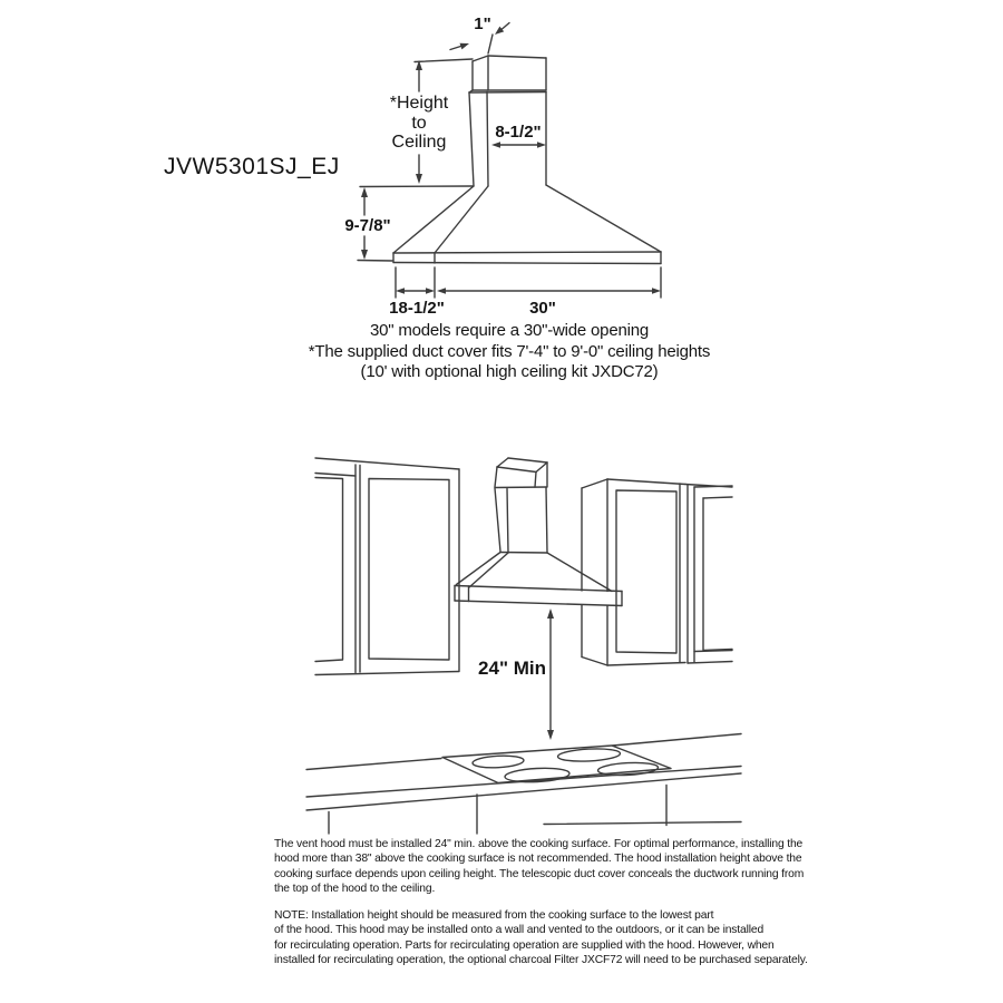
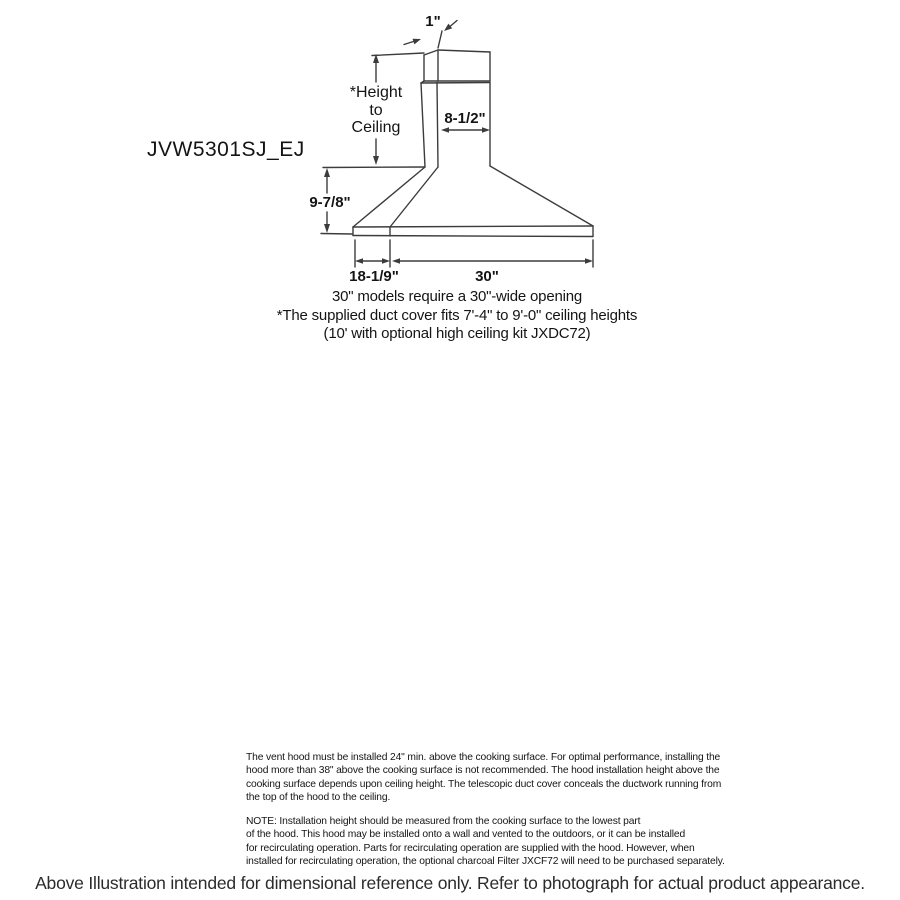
  JVW5301SJ_EJ
  1"
  8-1/2"
  *Height
  to
  Ceiling
  9-7/8"
- 18-1/2"
+ 18-1/9"
  30"
  30" models require a 30"-wide opening
  *The supplied duct cover fits 7'-4" to 9'-0" ceiling heights
  (10' with optional high ceiling kit JXDC72)
- 24" Min
  The vent hood must be installed 24" min. above the cooking surface. For optimal performance, installing the
  hood more than 38" above the cooking surface is not recommended. The hood installation height above the
  cooking surface depends upon ceiling height. The telescopic duct cover conceals the ductwork running from
  the top of the hood to the ceiling.
  NOTE: Installation height should be measured from the cooking surface to the lowest part
  of the hood. This hood may be installed onto a wall and vented to the outdoors, or it can be installed
  for recirculating operation. Parts for recirculating operation are supplied with the hood. However, when
  installed for recirculating operation, the optional charcoal Filter JXCF72 will need to be purchased separately.
+ Above Illustration intended for dimensional reference only. Refer to photograph for actual product appearance.
